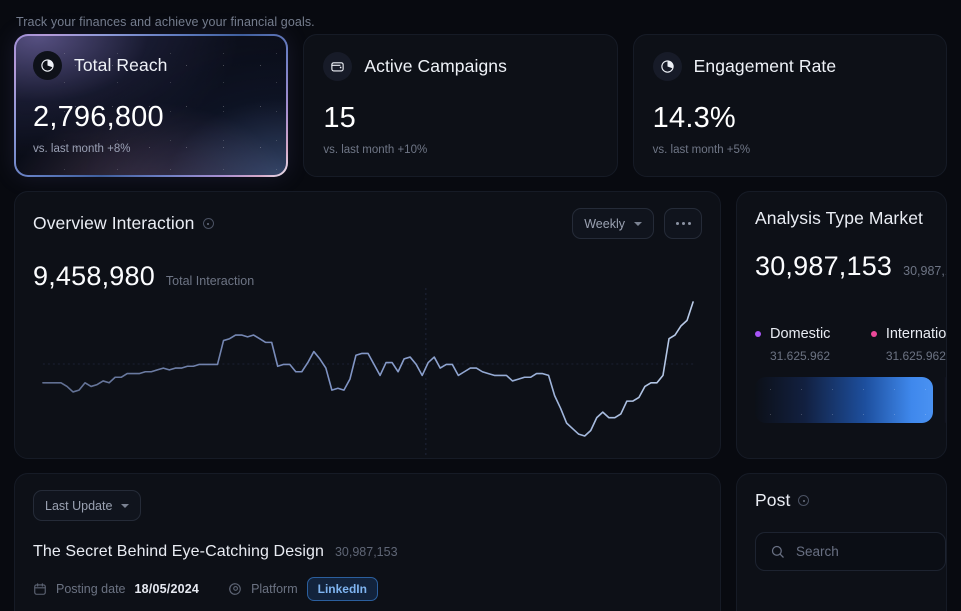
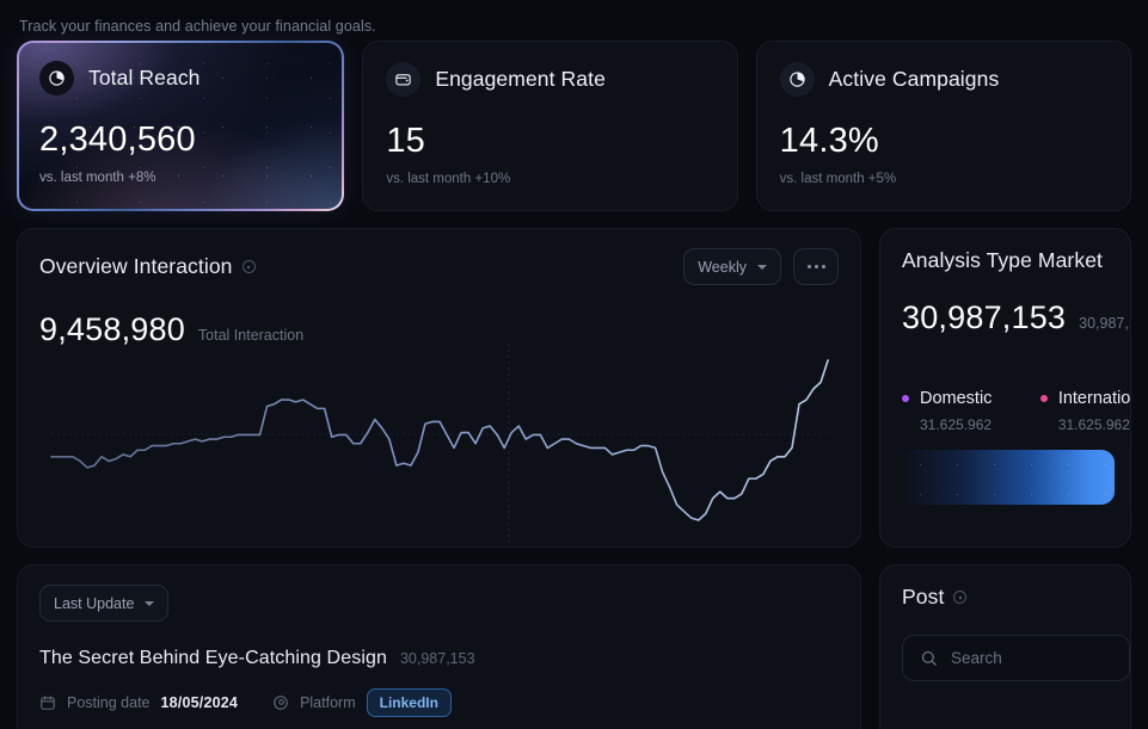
  Track your finances and achieve your financial goals.
  Total Reach
- 2,796,800
+ 2,340,560
  vs. last month +8%
- Active Campaigns
+ Engagement Rate
  15
  vs. last month +10%
- Engagement Rate
+ Active Campaigns
  14.3%
  vs. last month +5%
  Overview Interaction
  Weekly
  9,458,980
  Total Interaction
  Analysis Type Market
  30,987,153
  30,987,
  Domestic
  31.625.962
  Internatio
  31.625.962
  Last Update
  The Secret Behind Eye-Catching Design
  30,987,153
  Posting date
  18/05/2024
  Platform
  LinkedIn
  Post
  Search
